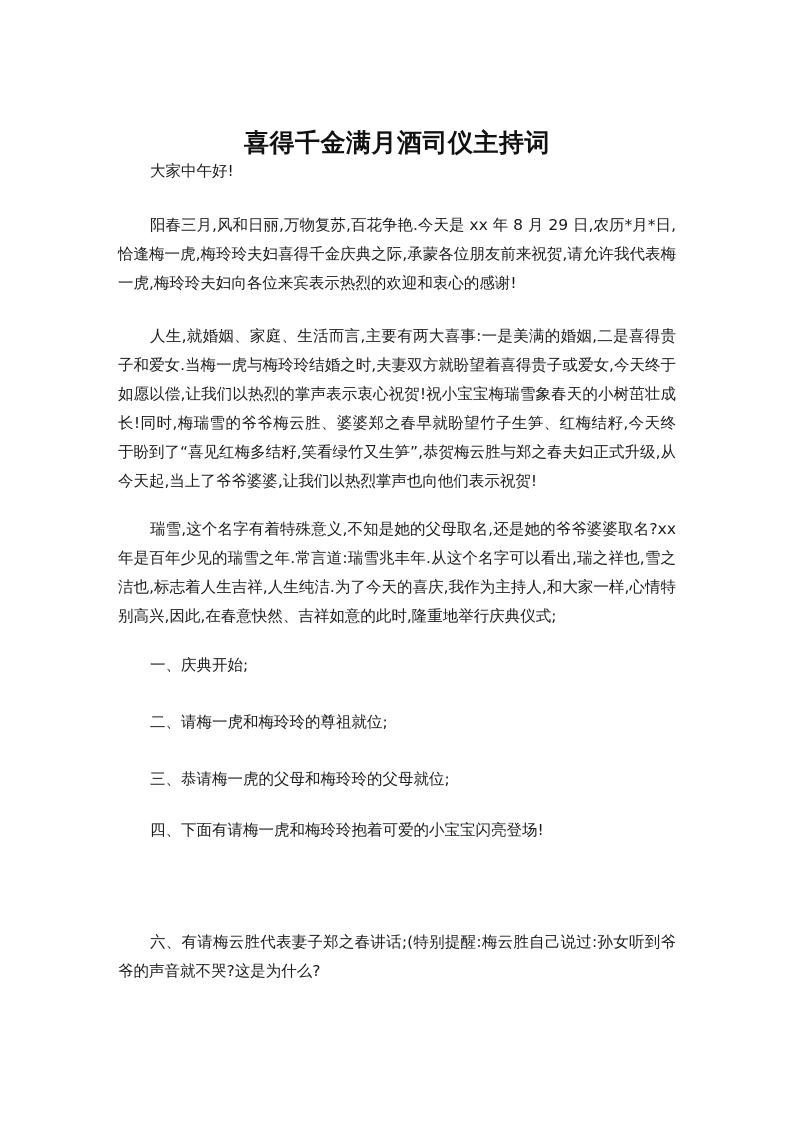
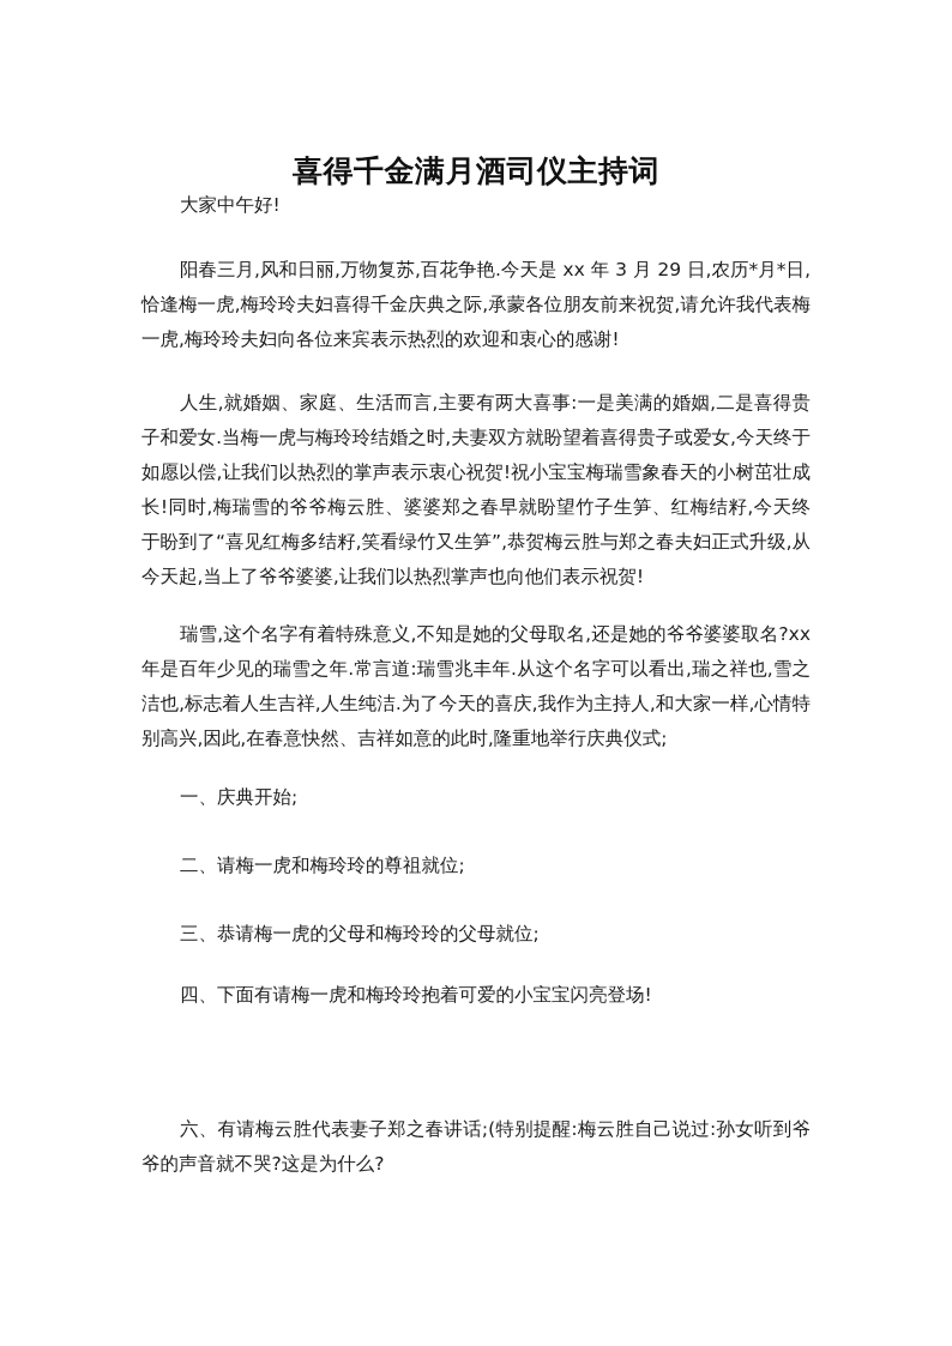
  喜得千金满月酒司仪主持词
  大家中午好!
- 阳春三月,风和日丽,万物复苏,百花争艳.今天是 xx 年 8 月 29 日,农历*月*日,恰逢梅一虎,梅玲玲夫妇喜得千金庆典之际,承蒙各位朋友前来祝贺,请允许我代表梅一虎,梅玲玲夫妇向各位来宾表示热烈的欢迎和衷心的感谢!
+ 阳春三月,风和日丽,万物复苏,百花争艳.今天是 xx 年 3 月 29 日,农历*月*日,恰逢梅一虎,梅玲玲夫妇喜得千金庆典之际,承蒙各位朋友前来祝贺,请允许我代表梅一虎,梅玲玲夫妇向各位来宾表示热烈的欢迎和衷心的感谢!
  人生,就婚姻、家庭、生活而言,主要有两大喜事:一是美满的婚姻,二是喜得贵子和爱女.当梅一虎与梅玲玲结婚之时,夫妻双方就盼望着喜得贵子或爱女,今天终于如愿以偿,让我们以热烈的掌声表示衷心祝贺!祝小宝宝梅瑞雪象春天的小树茁壮成长!同时,梅瑞雪的爷爷梅云胜、婆婆郑之春早就盼望竹子生笋、红梅结籽,今天终于盼到了“喜见红梅多结籽,笑看绿竹又生笋”,恭贺梅云胜与郑之春夫妇正式升级,从今天起,当上了爷爷婆婆,让我们以热烈掌声也向他们表示祝贺!
  瑞雪,这个名字有着特殊意义,不知是她的父母取名,还是她的爷爷婆婆取名?xx 年是百年少见的瑞雪之年.常言道:瑞雪兆丰年.从这个名字可以看出,瑞之祥也,雪之洁也,标志着人生吉祥,人生纯洁.为了今天的喜庆,我作为主持人,和大家一样,心情特别高兴,因此,在春意快然、吉祥如意的此时,隆重地举行庆典仪式;
  一、庆典开始;
  二、请梅一虎和梅玲玲的尊祖就位;
  三、恭请梅一虎的父母和梅玲玲的父母就位;
  四、下面有请梅一虎和梅玲玲抱着可爱的小宝宝闪亮登场!
  六、有请梅云胜代表妻子郑之春讲话;(特别提醒:梅云胜自己说过:孙女听到爷爷的声音就不哭?这是为什么?
